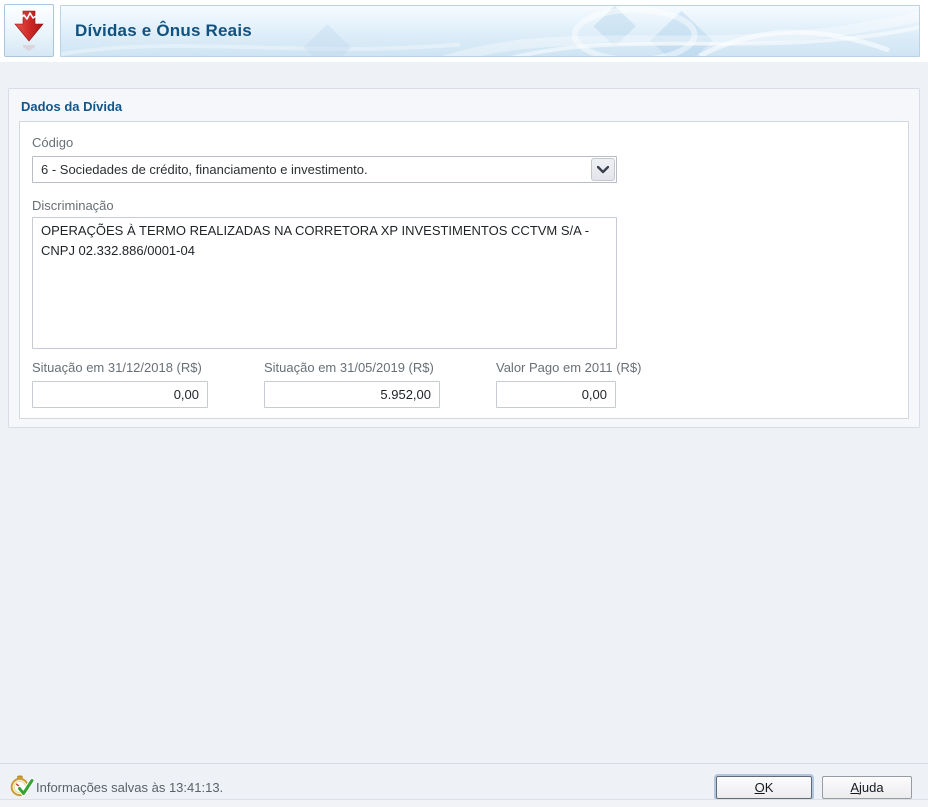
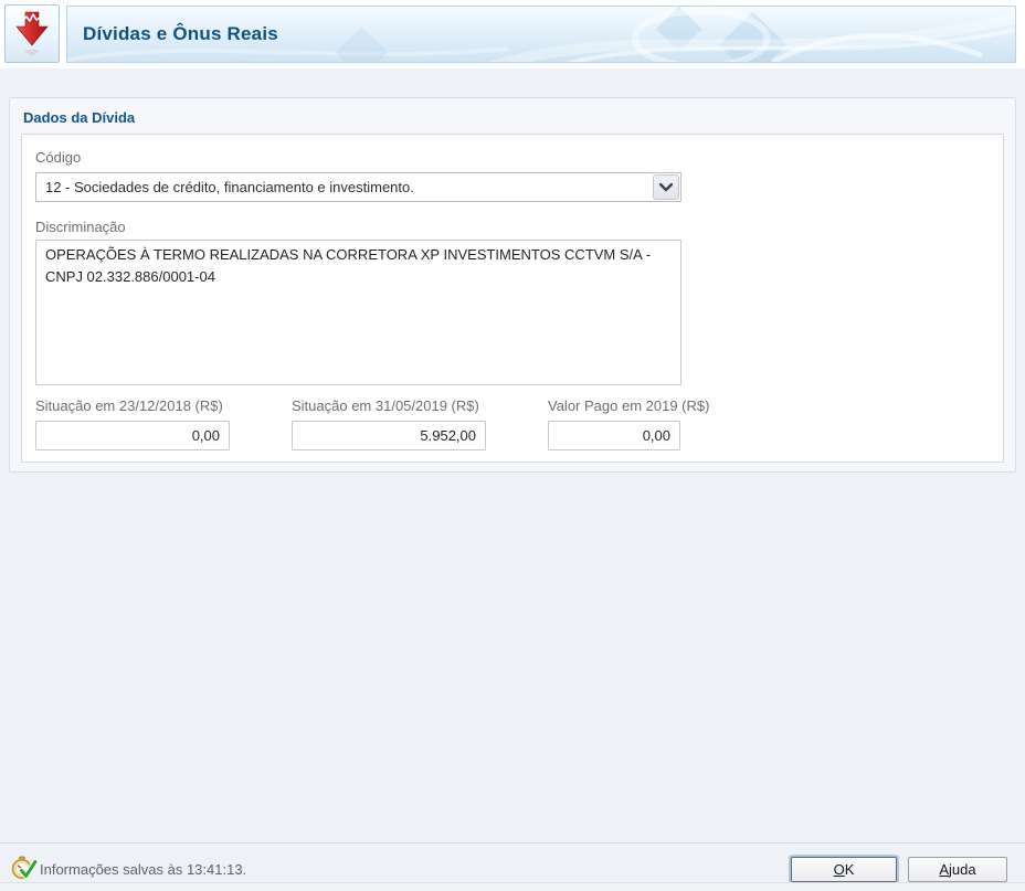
  Dívidas e Ônus Reais
  Dados da Dívida
  Código
- 6 - Sociedades de crédito, financiamento e investimento.
+ 12 - Sociedades de crédito, financiamento e investimento.
  Discriminação
- Situação em 31/12/2018 (R$)
+ Situação em 23/12/2018 (R$)
  Situação em 31/05/2019 (R$)
- Valor Pago em 2011 (R$)
+ Valor Pago em 2019 (R$)
  0,00
  5.952,00
  0,00
  Informações salvas às 13:41:13.
  OK
  Ajuda
